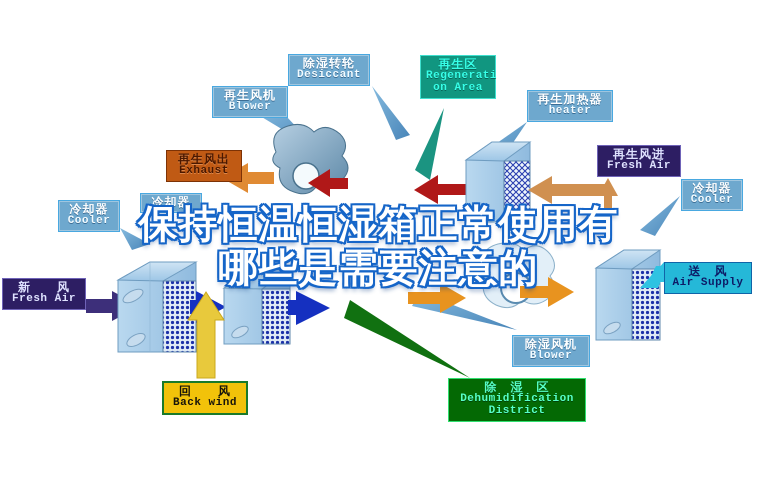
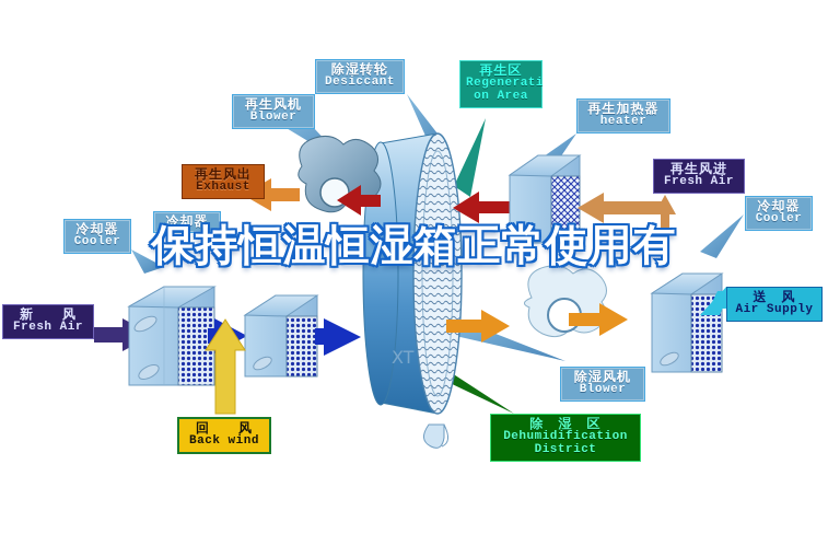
+ XT
  除湿转轮
  Desiccant
  再生风机
  Blower
  再生区
  Regenerati
  on Area
  再生加热器
  heater
  再生风进
  Fresh Air
  冷却器
  Cooler
  冷却器
  Cooler
  冷却器
  再生风出
  Exhaust
  新 风
  Fresh Air
  回 风
  Back wind
  除湿风机
  Blower
  除 湿 区
  Dehumidification
  District
  送 风
  Air Supply
  保持恒温恒湿箱正常使用有
- 哪些是需要注意的
